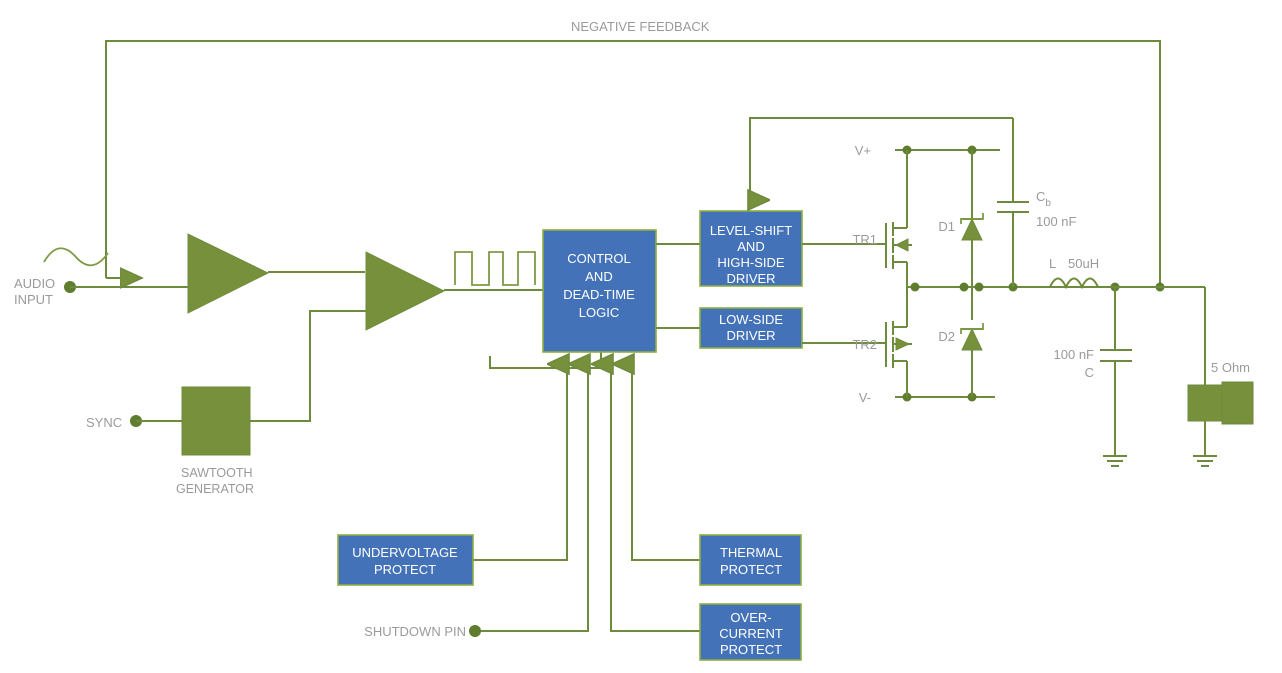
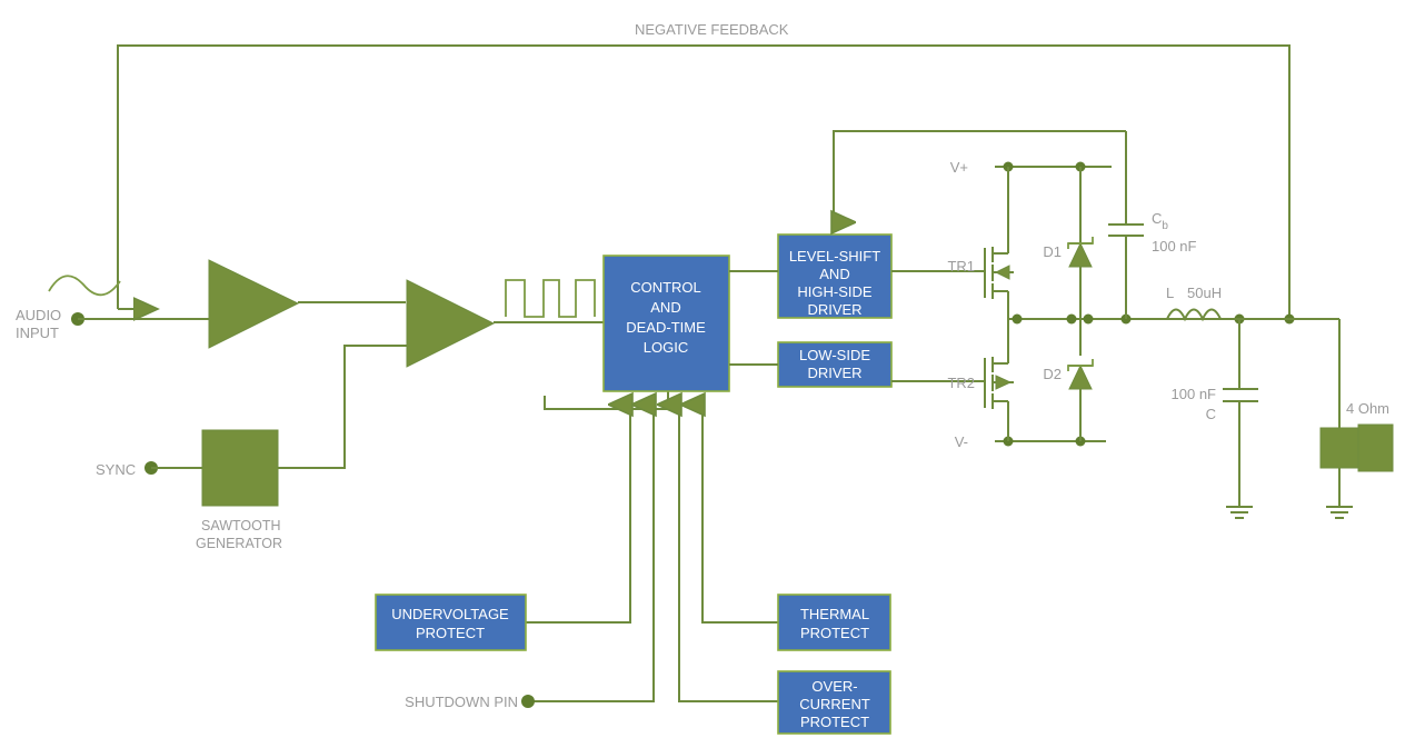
  NEGATIVE FEEDBACK
  AUDIO
  INPUT
  SAWTOOTH
  GENERATOR
  SYNC
  CONTROL
  AND
  DEAD-TIME
  LOGIC
  LEVEL-SHIFT
  AND
  HIGH-SIDE
  DRIVER
  LOW-SIDE
  DRIVER
  V+
  V-
  TR1
  TR2
  D1
  D2
  Cb
  100 nF
  L
  50uH
  100 nF
  C
- 5 Ohm
+ 4 Ohm
  UNDERVOLTAGE
  PROTECT
  THERMAL
  PROTECT
  OVER-
  CURRENT
  PROTECT
  SHUTDOWN PIN
